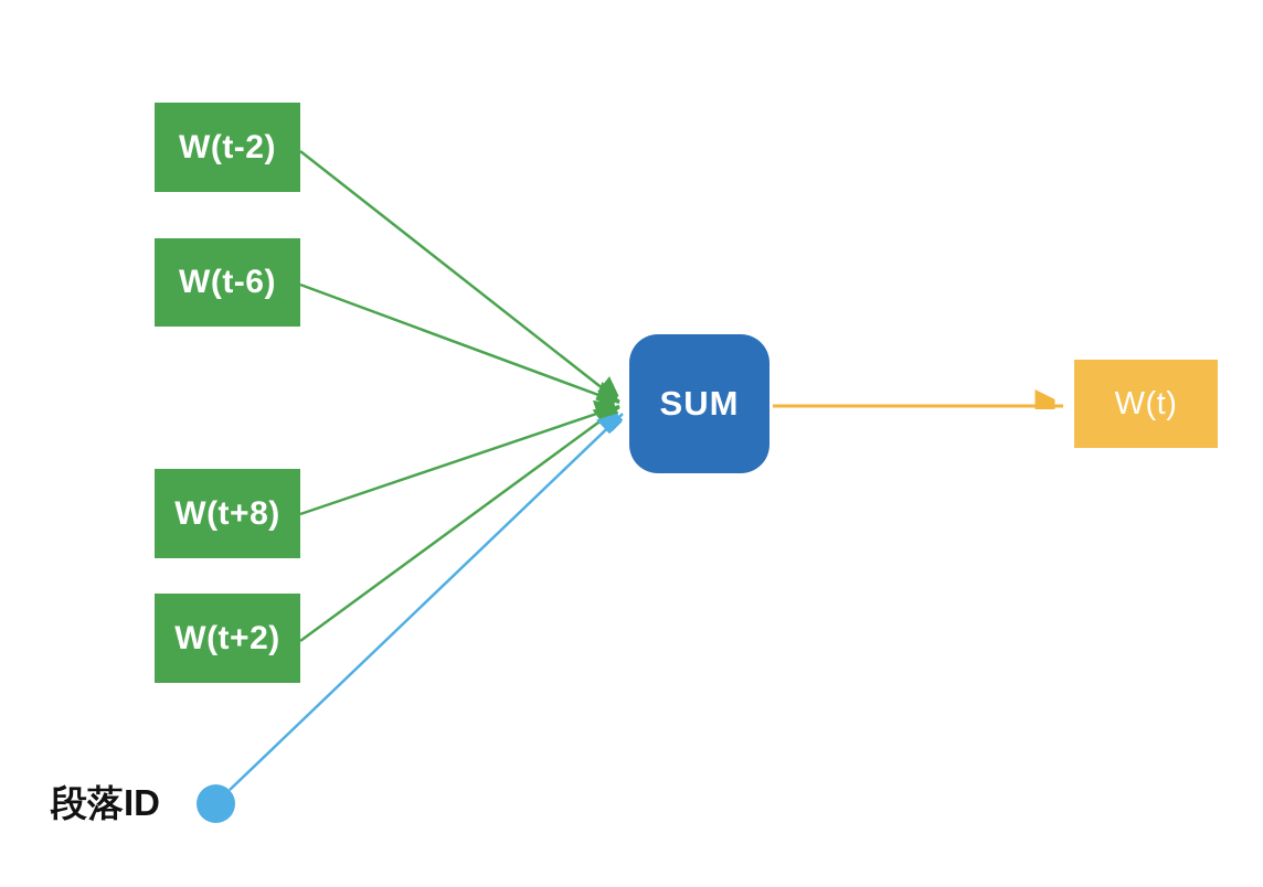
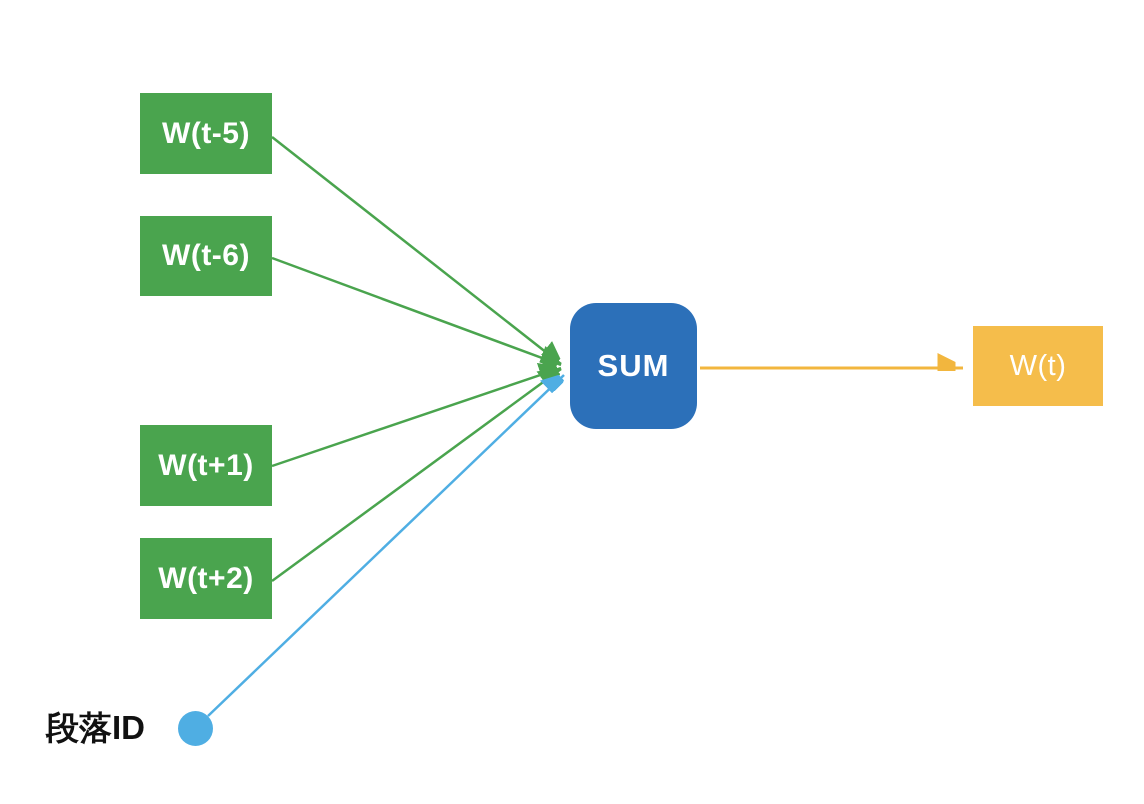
- W(t-2)
+ W(t-5)
  W(t-6)
- W(t+8)
+ W(t+1)
  W(t+2)
  SUM
  W(t)
  段落ID
